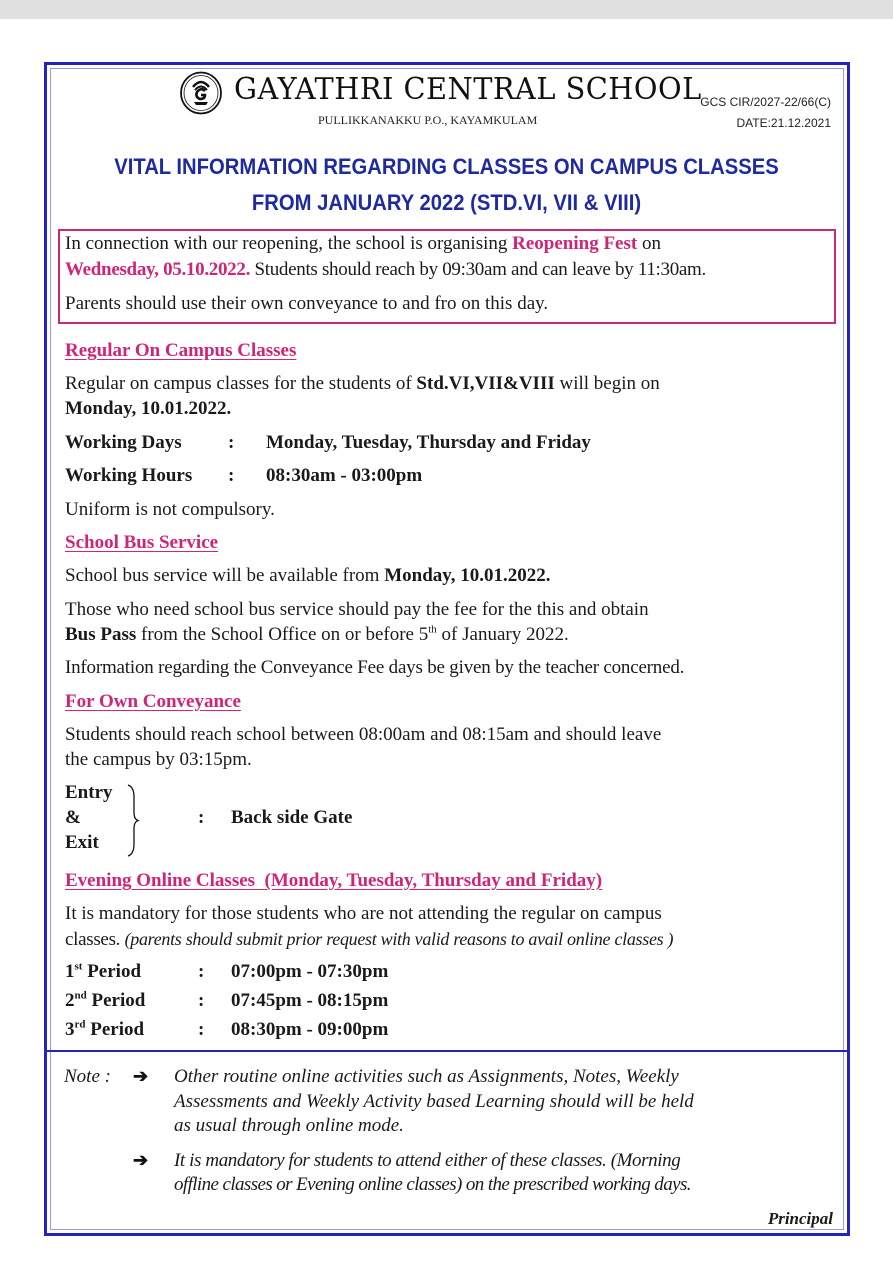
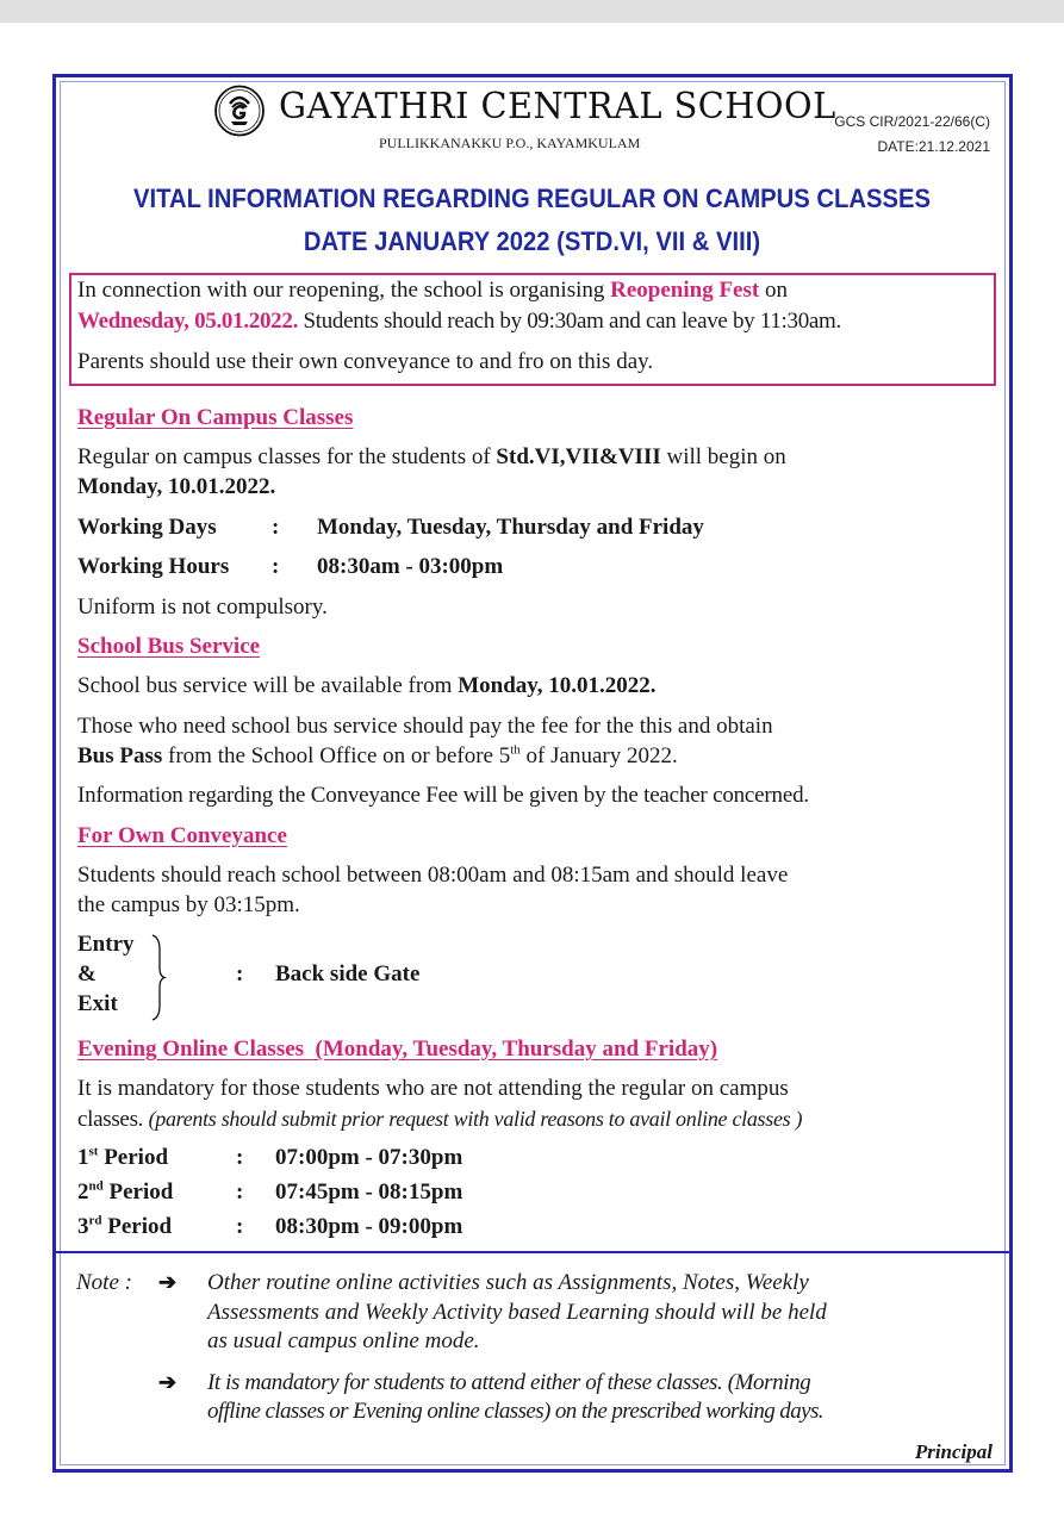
  GAYATHRI CENTRAL SCHOOL
  PULLIKKANAKKU P.O., KAYAMKULAM
- GCS CIR/2027-22/66(C)
+ GCS CIR/2021-22/66(C)
  DATE:21.12.2021
- VITAL INFORMATION REGARDING CLASSES ON CAMPUS CLASSES
+ VITAL INFORMATION REGARDING REGULAR ON CAMPUS CLASSES
- FROM JANUARY 2022 (STD.VI, VII & VIII)
+ DATE JANUARY 2022 (STD.VI, VII & VIII)
  In connection with our reopening, the school is organising Reopening Fest on
- Wednesday, 05.10.2022. Students should reach by 09:30am and can leave by 11:30am.
+ Wednesday, 05.01.2022. Students should reach by 09:30am and can leave by 11:30am.
  Parents should use their own conveyance to and fro on this day.
  Regular On Campus Classes
  Regular on campus classes for the students of Std.VI,VII&VIII will begin on
  Monday, 10.01.2022.
  Working Days
  :
  Monday, Tuesday, Thursday and Friday
  Working Hours
  :
  08:30am - 03:00pm
  Uniform is not compulsory.
  School Bus Service
  School bus service will be available from Monday, 10.01.2022.
  Those who need school bus service should pay the fee for the this and obtain
  Bus Pass from the School Office on or before 5th of January 2022.
- Information regarding the Conveyance Fee days be given by the teacher concerned.
+ Information regarding the Conveyance Fee will be given by the teacher concerned.
  For Own Conveyance
  Students should reach school between 08:00am and 08:15am and should leave
  the campus by 03:15pm.
  Entry
  &
  Exit
  :
  Back side Gate
  Evening Online Classes (Monday, Tuesday, Thursday and Friday)
  It is mandatory for those students who are not attending the regular on campus
  classes. (parents should submit prior request with valid reasons to avail online classes )
  1st Period
  :
  07:00pm - 07:30pm
  2nd Period
  :
  07:45pm - 08:15pm
  3rd Period
  :
  08:30pm - 09:00pm
  Note :
  ➔
  Other routine online activities such as Assignments, Notes, Weekly
  Assessments and Weekly Activity based Learning should will be held
- as usual through online mode.
+ as usual campus online mode.
  ➔
  It is mandatory for students to attend either of these classes. (Morning
  offline classes or Evening online classes) on the prescribed working days.
  Principal
